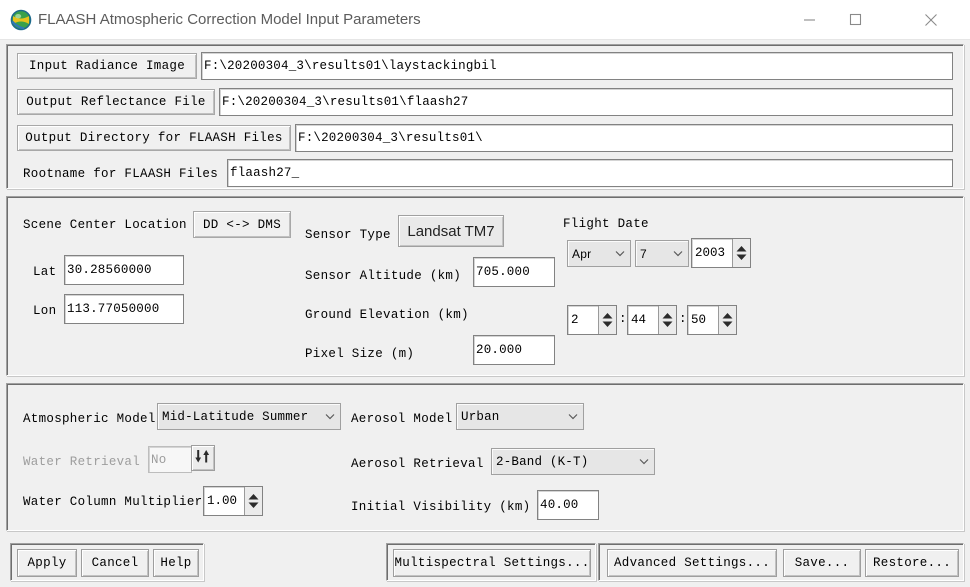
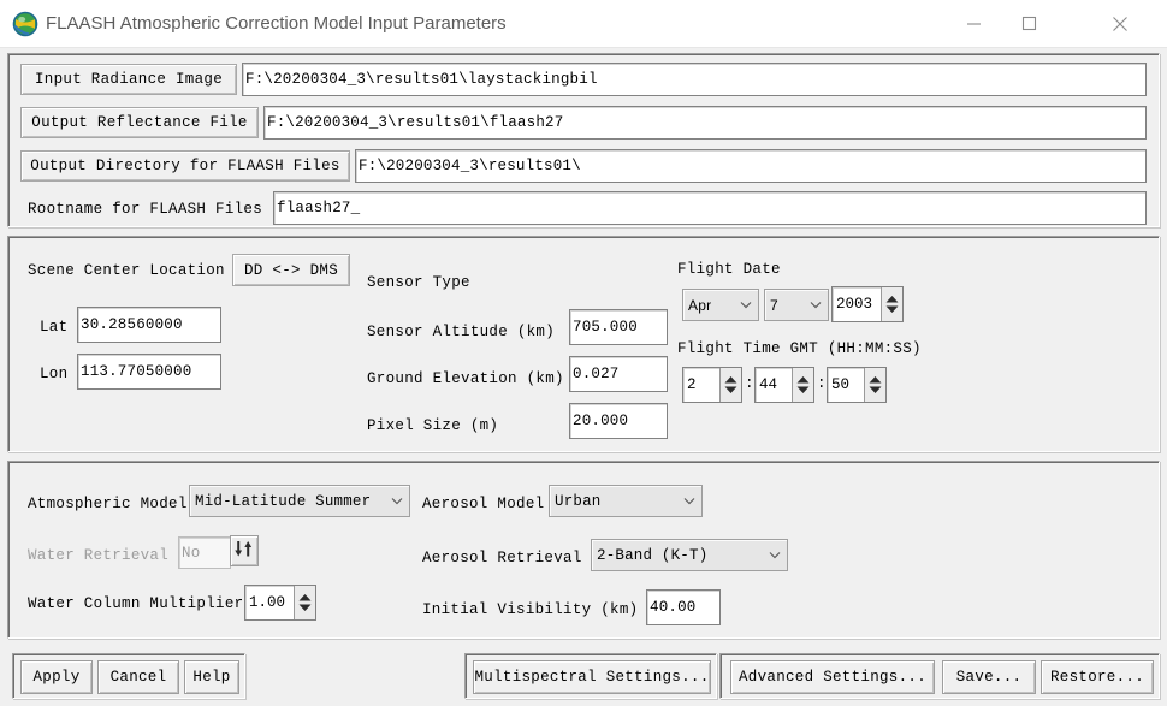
  FLAASH Atmospheric Correction Model Input Parameters
  Input Radiance Image
  F:\20200304_3\results01\laystackingbil
  Output Reflectance File
  F:\20200304_3\results01\flaash27
  Output Directory for FLAASH Files
  F:\20200304_3\results01\
  Rootname for FLAASH Files
  flaash27_
  Scene Center Location
  DD <-> DMS
  Lat
  30.28560000
  Lon
  113.77050000
  Sensor Type
- Landsat TM7
  Sensor Altitude (km)
  705.000
  Ground Elevation (km)
+ 0.027
  Pixel Size (m)
  20.000
  Flight Date
  Apr
  7
  2003
+ Flight Time GMT (HH:MM:SS)
  2
  :
  44
  :
  50
  Atmospheric Model
  Mid-Latitude Summer
  Water Retrieval
  No
  Water Column Multiplier
  1.00
  Aerosol Model
  Urban
  Aerosol Retrieval
  2-Band (K-T)
  Initial Visibility (km)
  40.00
  Apply
  Cancel
  Help
  Multispectral Settings...
  Advanced Settings...
  Save...
  Restore...
